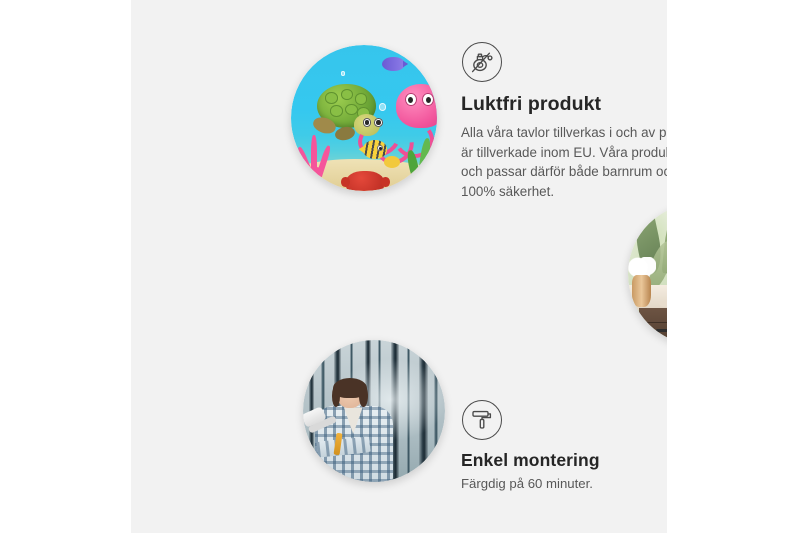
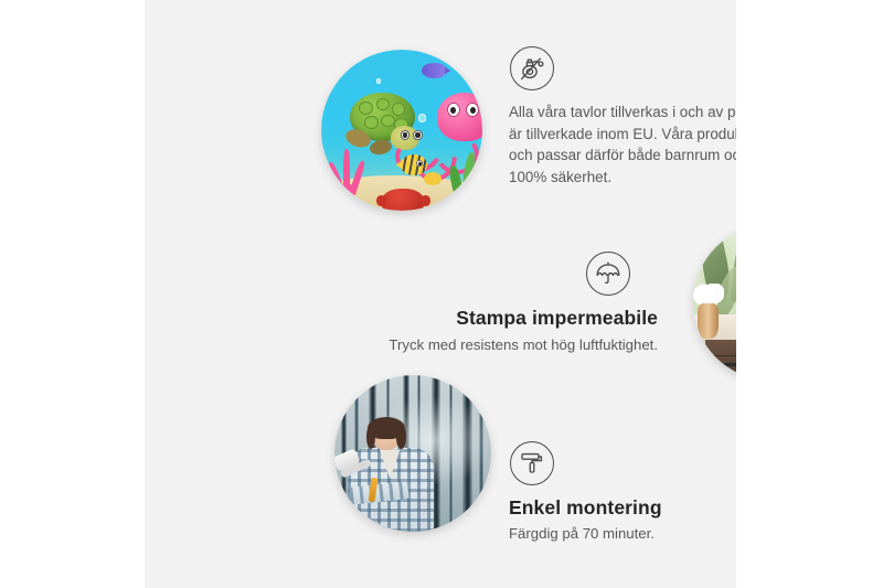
- Luktfri produkt
  Alla våra tavlor tillverkas i och av p är tillverkade inom EU. Våra produ och passar därför både barnrum oc 100% säkerhet.
+ Stampa impermeabile
+ Tryck med resistens mot hög luftfuktighet.
  Enkel montering
- Färgdig på 60 minuter.
+ Färgdig på 70 minuter.
